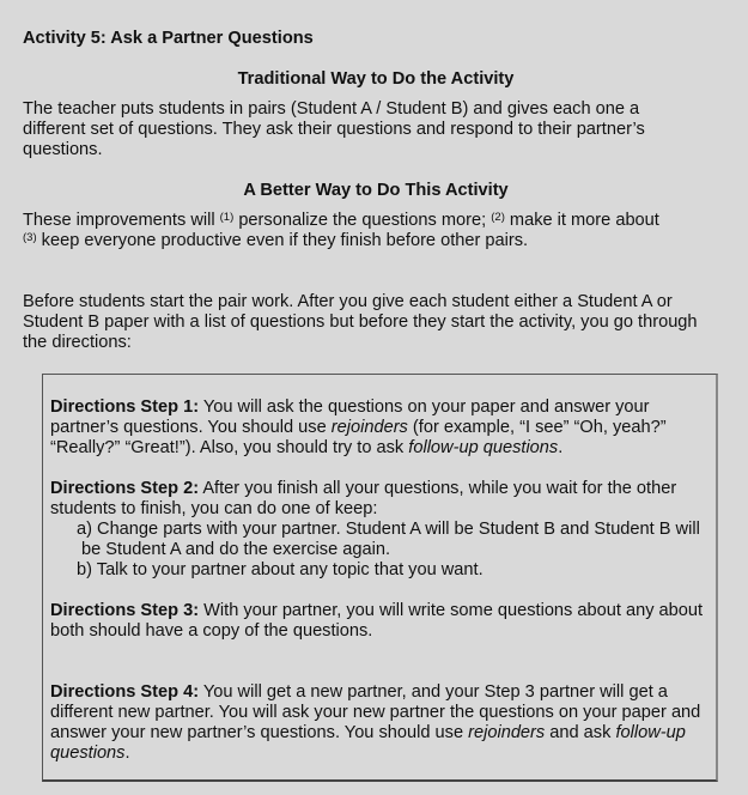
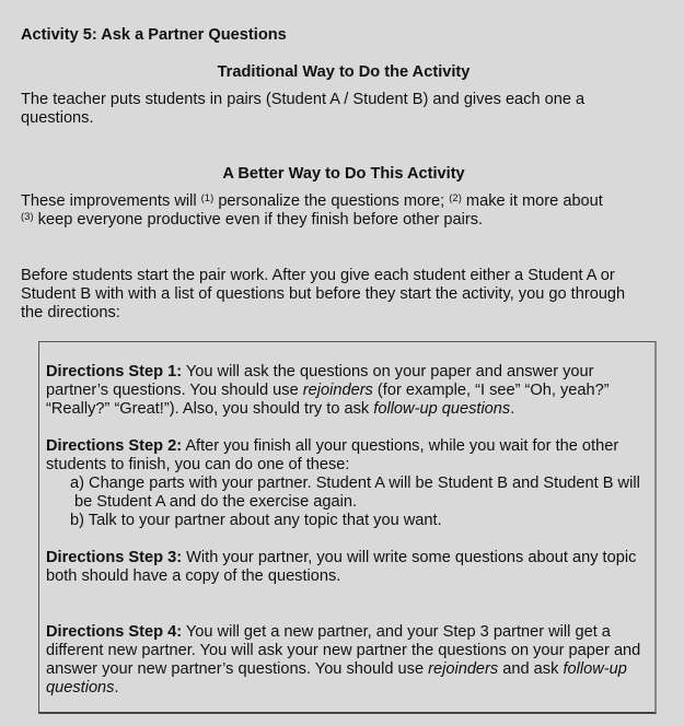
  Activity 5: Ask a Partner Questions
  Traditional Way to Do the Activity
  The teacher puts students in pairs (Student A / Student B) and gives each one a
- different set of questions. They ask their questions and respond to their partner’s
  questions.
  A Better Way to Do This Activity
  These improvements will (1) personalize the questions more; (2) make it more about
  (3) keep everyone productive even if they finish before other pairs.
  Before students start the pair work. After you give each student either a Student A or
- Student B paper with a list of questions but before they start the activity, you go through
+ Student B with with a list of questions but before they start the activity, you go through
  the directions:
  Directions Step 1: You will ask the questions on your paper and answer your
  partner’s questions. You should use rejoinders (for example, “I see” “Oh, yeah?”
  “Really?” “Great!”). Also, you should try to ask follow-up questions.
  Directions Step 2: After you finish all your questions, while you wait for the other
- students to finish, you can do one of keep:
+ students to finish, you can do one of these:
  a) Change parts with your partner. Student A will be Student B and Student B will
  be Student A and do the exercise again.
  b) Talk to your partner about any topic that you want.
- Directions Step 3: With your partner, you will write some questions about any about
+ Directions Step 3: With your partner, you will write some questions about any topic
  both should have a copy of the questions.
  Directions Step 4: You will get a new partner, and your Step 3 partner will get a
  different new partner. You will ask your new partner the questions on your paper and
  answer your new partner’s questions. You should use rejoinders and ask follow-up
  questions.
